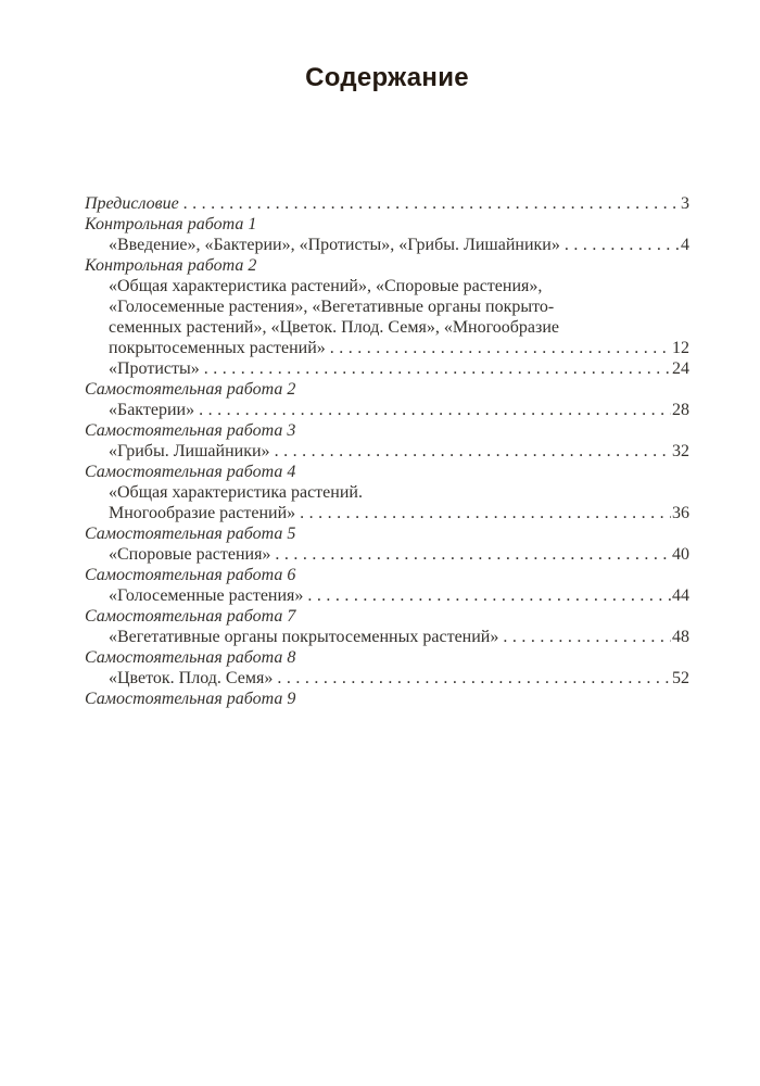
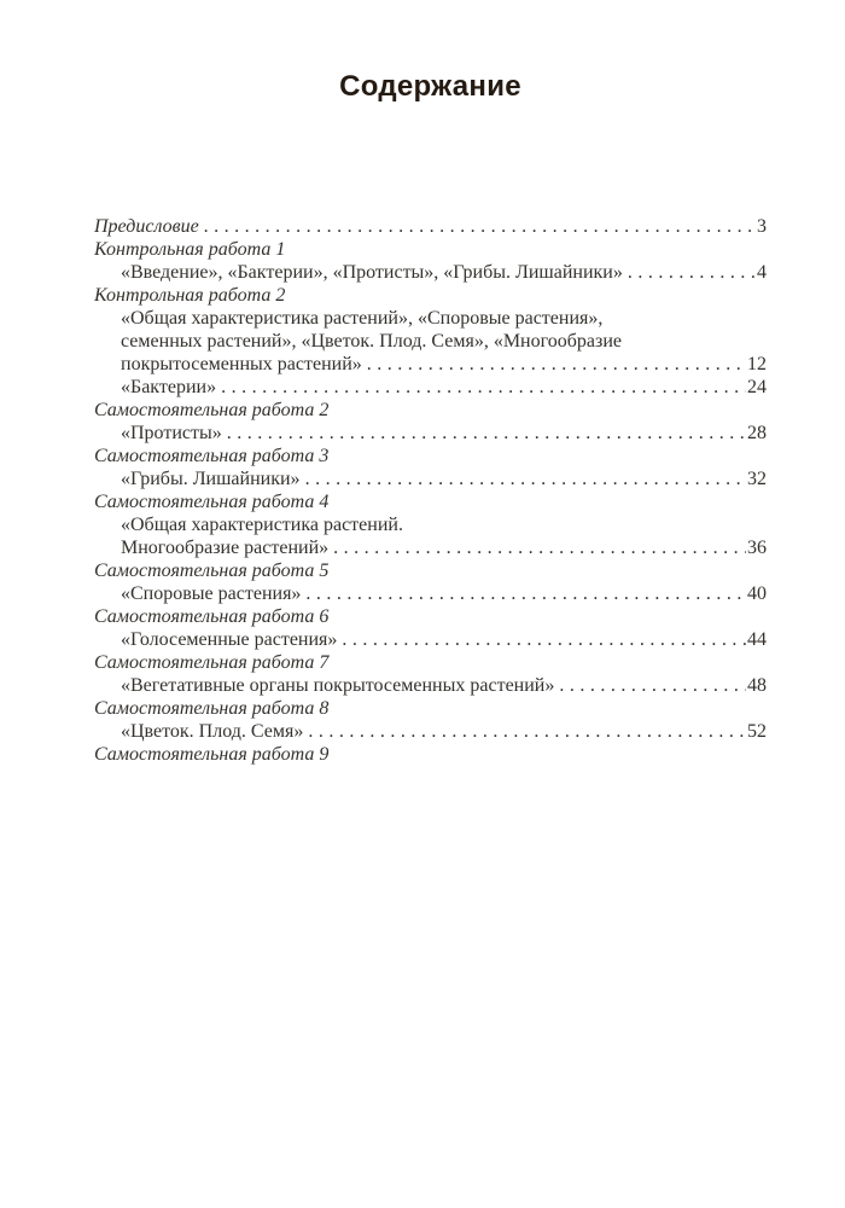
  Содержание
  Предисловие
  3
  Контрольная работа 1
  «Введение», «Бактерии», «Протисты», «Грибы. Лишайники»
  4
  Контрольная работа 2
  «Общая характеристика растений», «Споровые растения»,
- «Голосеменные растения», «Вегетативные органы покрыто-
  семенных растений», «Цветок. Плод. Семя», «Многообразие
  покрытосеменных растений»
  12
- «Протисты»
+ «Бактерии»
  24
  Самостоятельная работа 2
- «Бактерии»
+ «Протисты»
  28
  Самостоятельная работа 3
  «Грибы. Лишайники»
  32
  Самостоятельная работа 4
  «Общая характеристика растений.
  Многообразие растений»
  36
  Самостоятельная работа 5
  «Споровые растения»
  40
  Самостоятельная работа 6
  «Голосеменные растения»
  44
  Самостоятельная работа 7
  «Вегетативные органы покрытосеменных растений»
  48
  Самостоятельная работа 8
  «Цветок. Плод. Семя»
  52
  Самостоятельная работа 9
